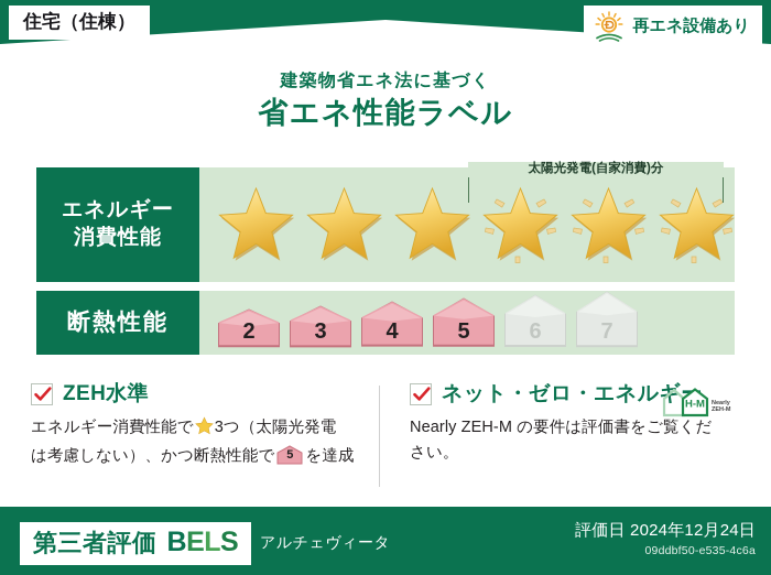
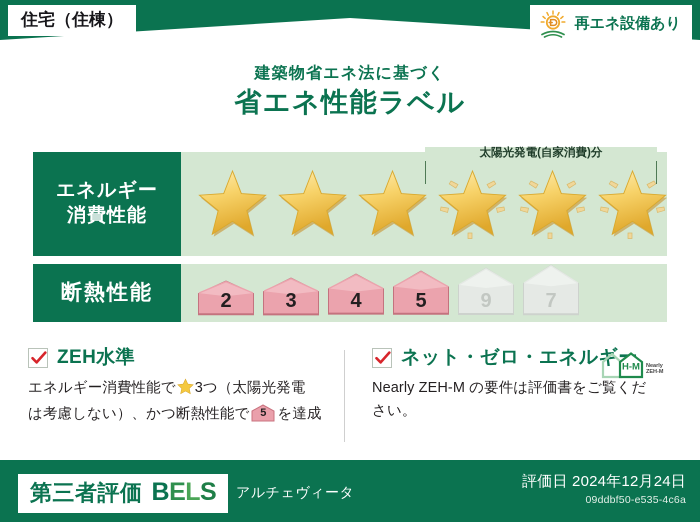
  住宅（住棟）
  再エネ設備あり
  建築物省エネ法に基づく
  省エネ性能ラベル
  エネルギー
  消費性能
  太陽光発電(自家消費)分
  断熱性能
  2
  3
  4
  5
- 6
+ 9
  7
  ZEH水準
  エネルギー消費性能で 3つ（太陽光発電
  は考慮しない）、かつ断熱性能で
  5
  を達成
  ネット・ゼロ・エネル
  H-M
  Nearly ZEH-M の要件は評価書をご覧ください。
  第三者評価
  BELS
  アルチェヴィータ
  評価日 2024年12月24日
  09ddbf50-e535-4c6a
